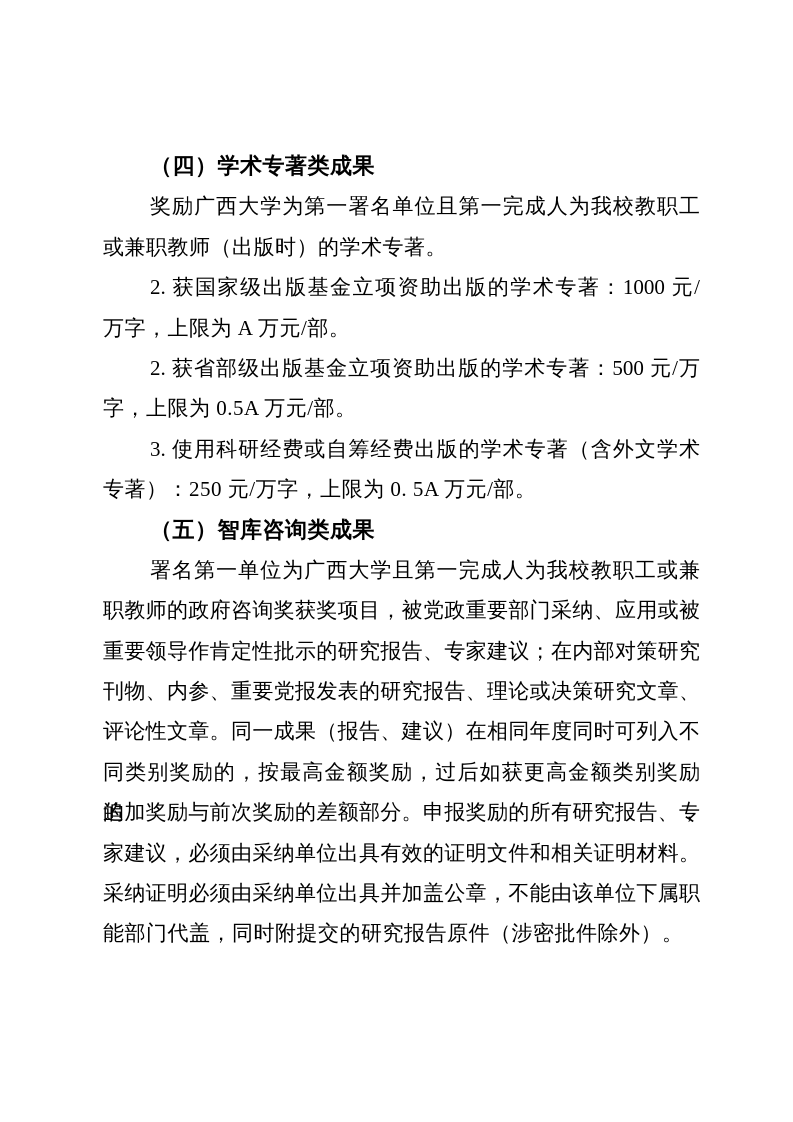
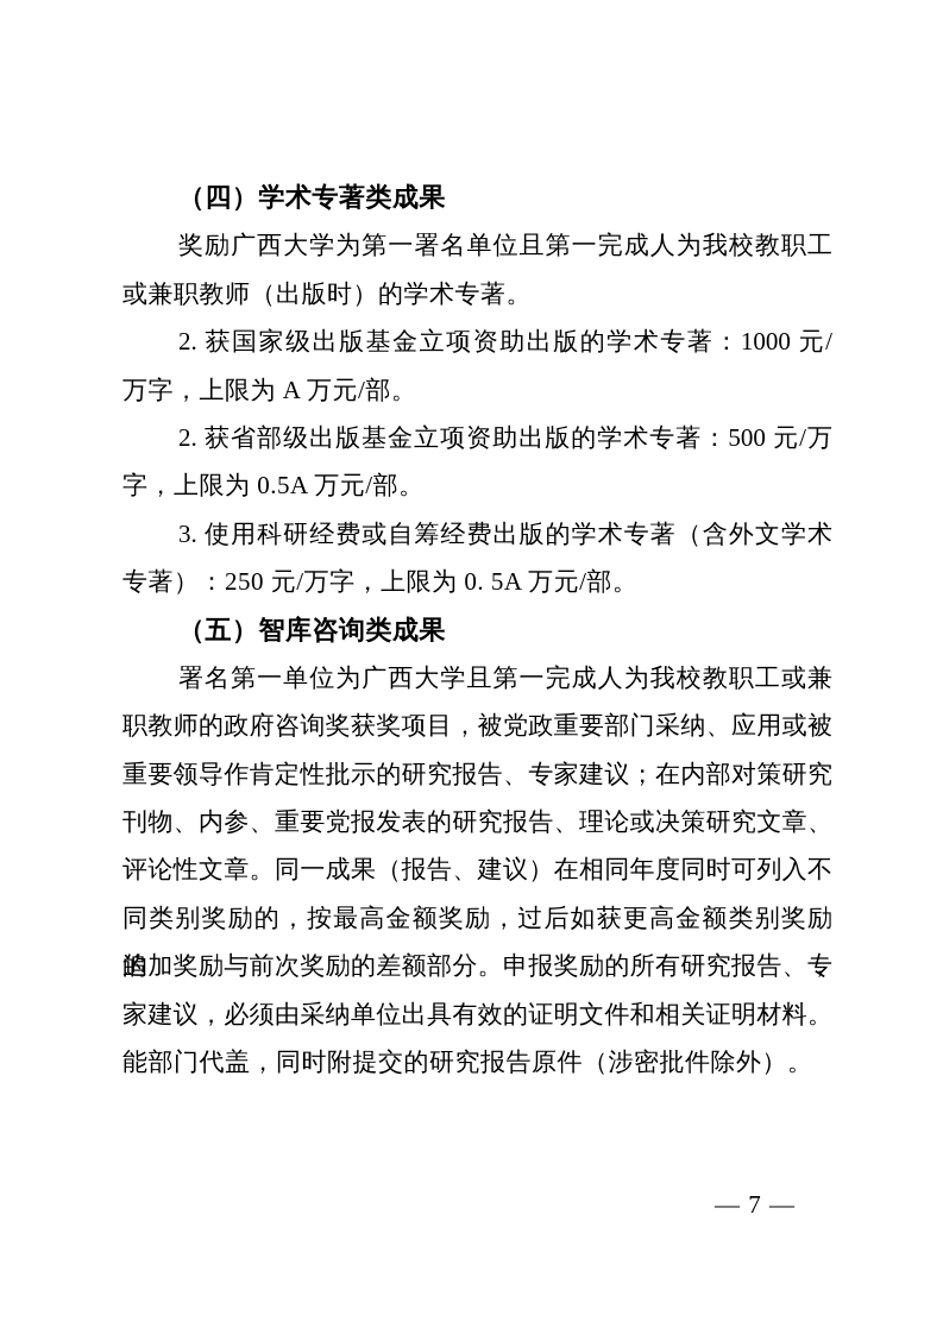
  （四）学术专著类成果
  奖励广西大学为第一署名单位且第一完成人为我校教职工
  或兼职教师（出版时）的学术专著。
  2. 获国家级出版基金立项资助出版的学术专著：1000 元/
  万字，上限为 A 万元/部。
  2. 获省部级出版基金立项资助出版的学术专著：500 元/万
  字，上限为 0.5A 万元/部。
  3. 使用科研经费或自筹经费出版的学术专著（含外文学术
  专著）：250 元/万字，上限为 0. 5A 万元/部。
  （五）智库咨询类成果
  署名第一单位为广西大学且第一完成人为我校教职工或兼
  职教师的政府咨询奖获奖项目，被党政重要部门采纳、应用或被
  重要领导作肯定性批示的研究报告、专家建议；在内部对策研究
  刊物、内参、重要党报发表的研究报告、理论或决策研究文章、
  评论性文章。同一成果（报告、建议）在相同年度同时可列入不
  同类别奖励的，按最高金额奖励，过后如获更高金额类别奖励的，
  追加奖励与前次奖励的差额部分。申报奖励的所有研究报告、专
  家建议，必须由采纳单位出具有效的证明文件和相关证明材料。
- 采纳证明必须由采纳单位出具并加盖公章，不能由该单位下属职
  能部门代盖，同时附提交的研究报告原件（涉密批件除外）。
+ — 7 —
